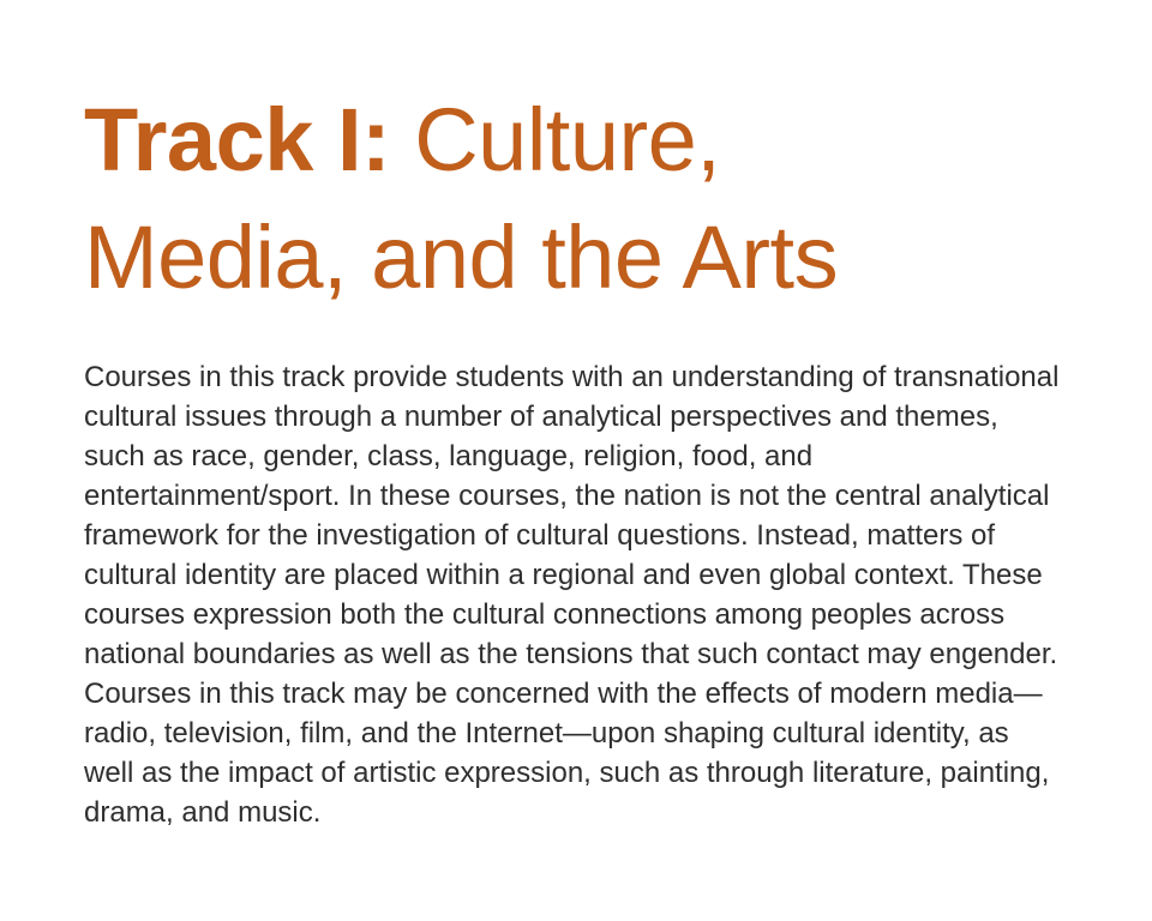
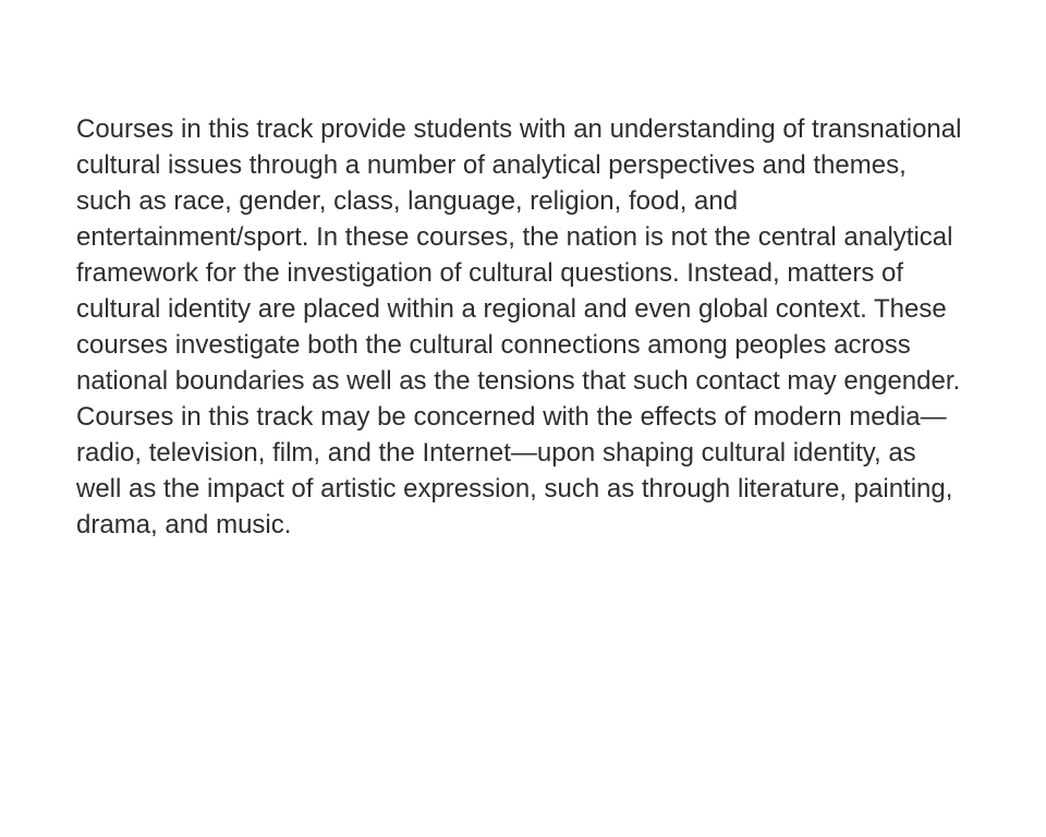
- Track I: Culture,
- Media, and the Arts
- Courses in this track provide students with an understanding of transnational cultural issues through a number of analytical perspectives and themes, such as race, gender, class, language, religion, food, and entertainment/sport. In these courses, the nation is not the central analytical framework for the investigation of cultural questions. Instead, matters of cultural identity are placed within a regional and even global context. These courses expression both the cultural connections among peoples across national boundaries as well as the tensions that such contact may engender. Courses in this track may be concerned with the effects of modern media—radio, television, film, and the Internet—upon shaping cultural identity, as well as the impact of artistic expression, such as through literature, painting, drama, and music.
+ Courses in this track provide students with an understanding of transnational cultural issues through a number of analytical perspectives and themes, such as race, gender, class, language, religion, food, and entertainment/sport. In these courses, the nation is not the central analytical framework for the investigation of cultural questions. Instead, matters of cultural identity are placed within a regional and even global context. These courses investigate both the cultural connections among peoples across national boundaries as well as the tensions that such contact may engender. Courses in this track may be concerned with the effects of modern media—radio, television, film, and the Internet—upon shaping cultural identity, as well as the impact of artistic expression, such as through literature, painting, drama, and music.
